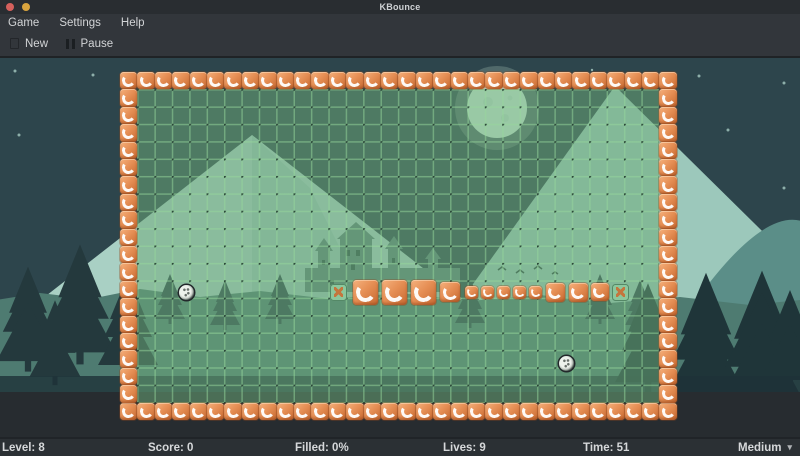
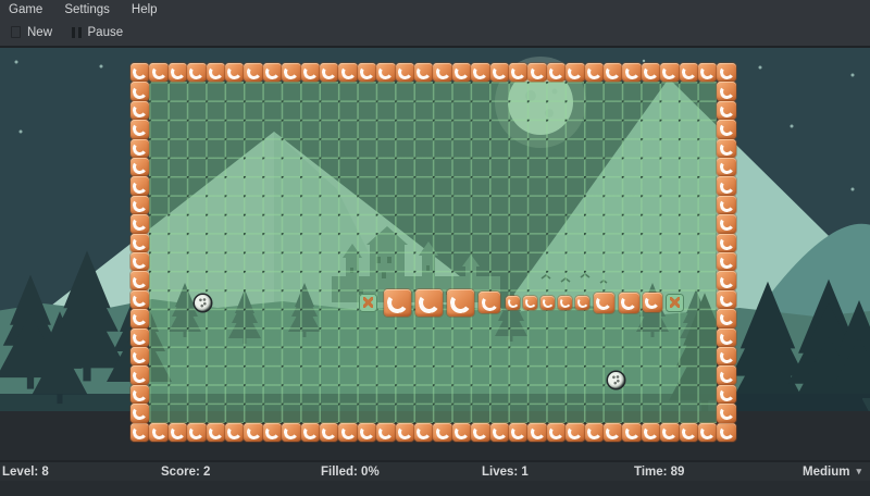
- KBounce
  Game
  Settings
  Help
  New
  Pause
  Level: 8
- Score: 0
+ Score: 2
  Filled: 0%
- Lives: 9
+ Lives: 1
- Time: 51
+ Time: 89
  Medium
  ▾
